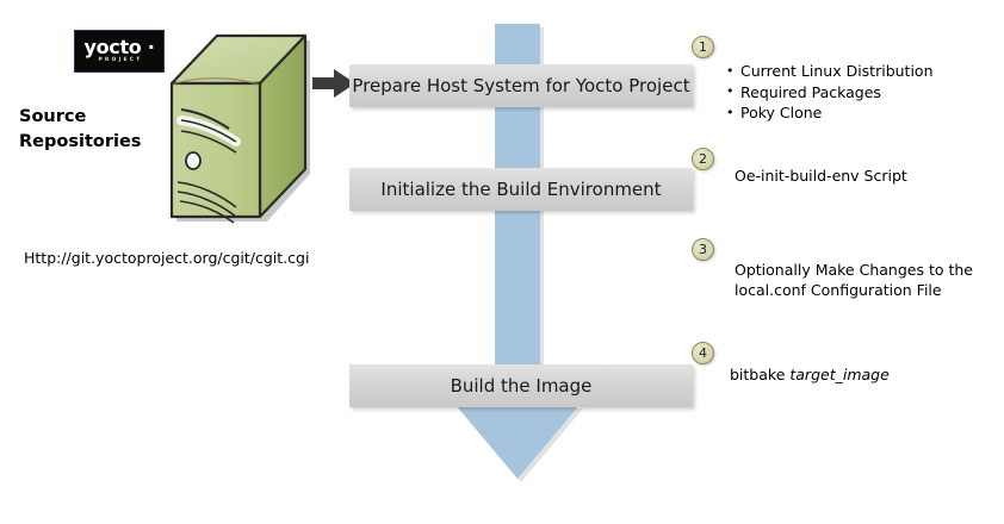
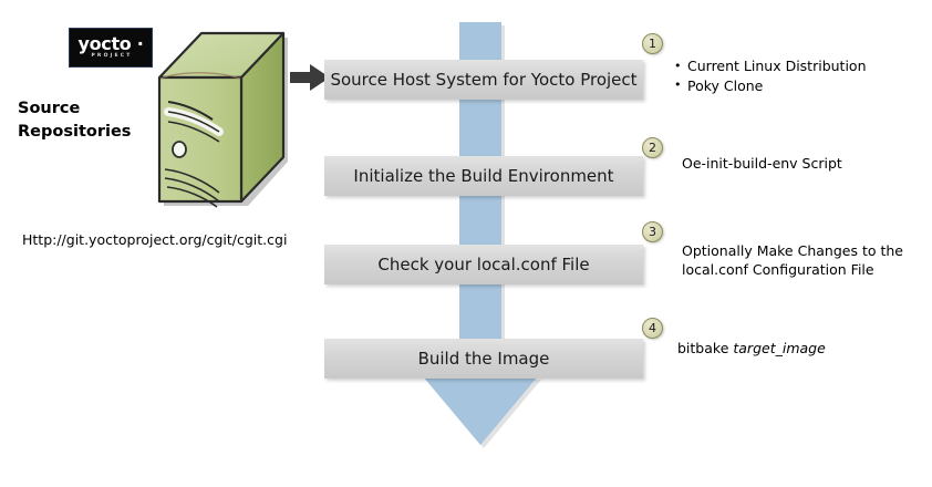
  yocto ·
  Source
  Repositories
  Http://git.yoctoproject.org/cgit/cgit.cgi
- Prepare Host System for Yocto Project
+ Source Host System for Yocto Project
  Initialize the Build Environment
+ Check your local.conf File
  Build the Image
  1
  2
  3
  4
  Current Linux Distribution
- Required Packages
  Poky Clone
  Oe-init-build-env Script
  Optionally Make Changes to the
  local.conf Configuration File
  bitbake target_image
